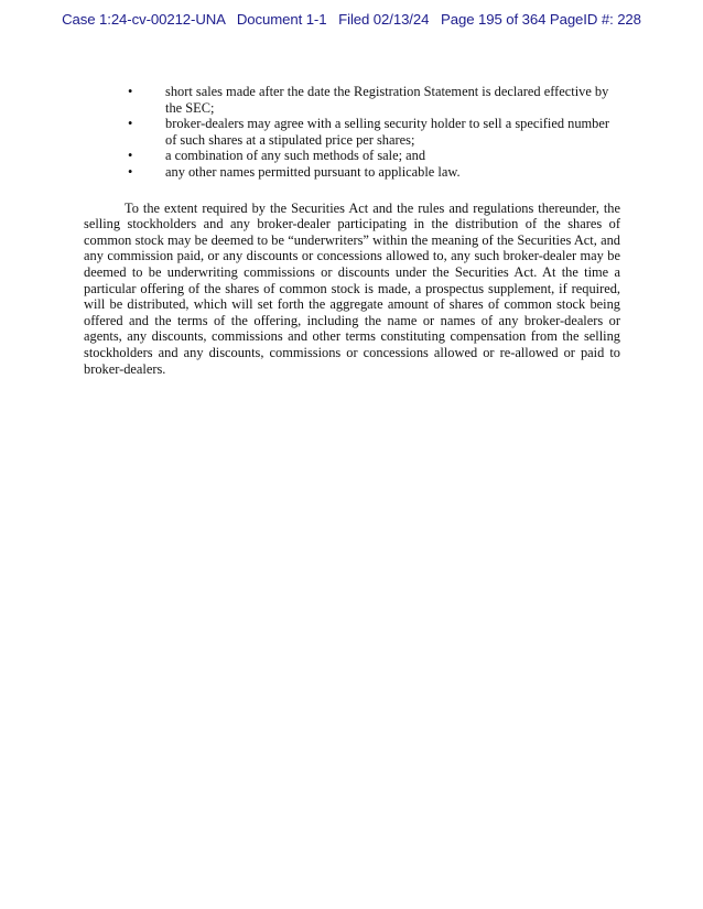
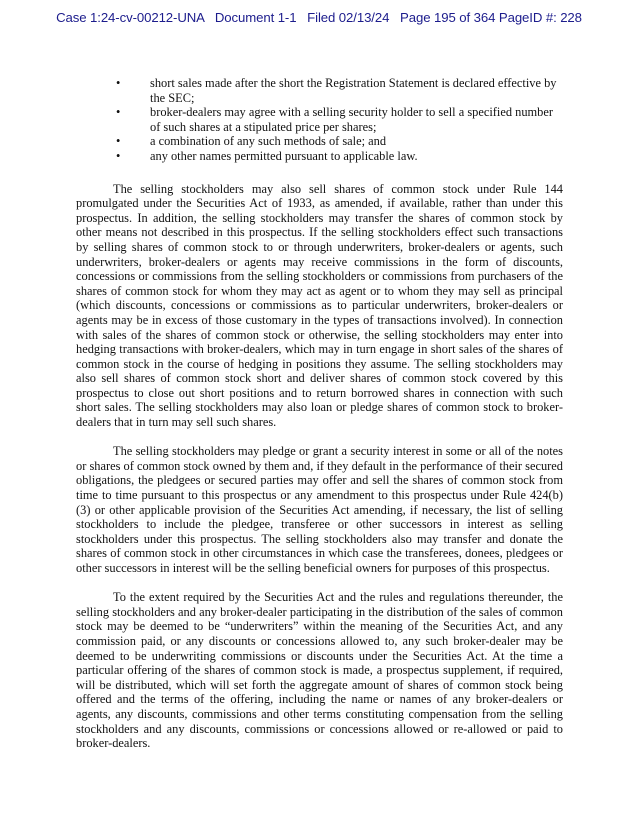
  Case 1:24-cv-00212-UNA Document 1-1 Filed 02/13/24 Page 195 of 364 PageID #: 228
  •
- short sales made after the date the Registration Statement is declared effective by the SEC;
+ short sales made after the short the Registration Statement is declared effective by the SEC;
  •
  broker-dealers may agree with a selling security holder to sell a specified number of such shares at a stipulated price per shares;
  •
  a combination of any such methods of sale; and
  •
  any other names permitted pursuant to applicable law.
+ The selling stockholders may also sell shares of common stock under Rule 144 promulgated under the Securities Act of 1933, as amended, if available, rather than under this prospectus. In addition, the selling stockholders may transfer the shares of common stock by other means not described in this prospectus. If the selling stockholders effect such transactions by selling shares of common stock to or through underwriters, broker-dealers or agents, such underwriters, broker-dealers or agents may receive commissions in the form of discounts, concessions or commissions from the selling stockholders or commissions from purchasers of the shares of common stock for whom they may act as agent or to whom they may sell as principal (which discounts, concessions or commissions as to particular underwriters, broker-dealers or agents may be in excess of those customary in the types of transactions involved). In connection with sales of the shares of common stock or otherwise, the selling stockholders may enter into hedging transactions with broker-dealers, which may in turn engage in short sales of the shares of common stock in the course of hedging in positions they assume. The selling stockholders may also sell shares of common stock short and deliver shares of common stock covered by this prospectus to close out short positions and to return borrowed shares in connection with such short sales. The selling stockholders may also loan or pledge shares of common stock to broker-dealers that in turn may sell such shares.
+ The selling stockholders may pledge or grant a security interest in some or all of the notes or shares of common stock owned by them and, if they default in the performance of their secured obligations, the pledgees or secured parties may offer and sell the shares of common stock from time to time pursuant to this prospectus or any amendment to this prospectus under Rule 424(b)(3) or other applicable provision of the Securities Act amending, if necessary, the list of selling stockholders to include the pledgee, transferee or other successors in interest as selling stockholders under this prospectus. The selling stockholders also may transfer and donate the shares of common stock in other circumstances in which case the transferees, donees, pledgees or other successors in interest will be the selling beneficial owners for purposes of this prospectus.
- To the extent required by the Securities Act and the rules and regulations thereunder, the selling stockholders and any broker-dealer participating in the distribution of the shares of common stock may be deemed to be “underwriters” within the meaning of the Securities Act, and any commission paid, or any discounts or concessions allowed to, any such broker-dealer may be deemed to be underwriting commissions or discounts under the Securities Act. At the time a particular offering of the shares of common stock is made, a prospectus supplement, if required, will be distributed, which will set forth the aggregate amount of shares of common stock being offered and the terms of the offering, including the name or names of any broker-dealers or agents, any discounts, commissions and other terms constituting compensation from the selling stockholders and any discounts, commissions or concessions allowed or re-allowed or paid to broker-dealers.
+ To the extent required by the Securities Act and the rules and regulations thereunder, the selling stockholders and any broker-dealer participating in the distribution of the sales of common stock may be deemed to be “underwriters” within the meaning of the Securities Act, and any commission paid, or any discounts or concessions allowed to, any such broker-dealer may be deemed to be underwriting commissions or discounts under the Securities Act. At the time a particular offering of the shares of common stock is made, a prospectus supplement, if required, will be distributed, which will set forth the aggregate amount of shares of common stock being offered and the terms of the offering, including the name or names of any broker-dealers or agents, any discounts, commissions and other terms constituting compensation from the selling stockholders and any discounts, commissions or concessions allowed or re-allowed or paid to broker-dealers.
